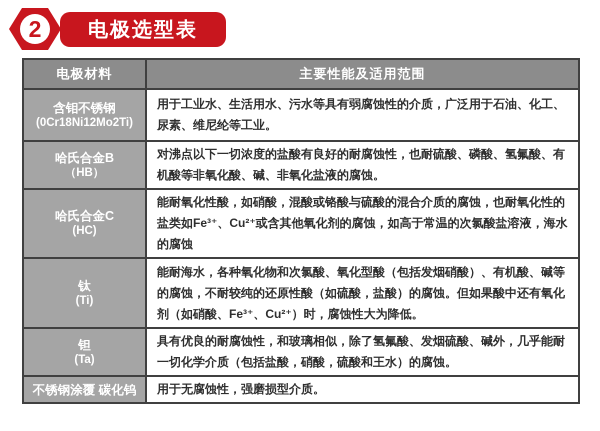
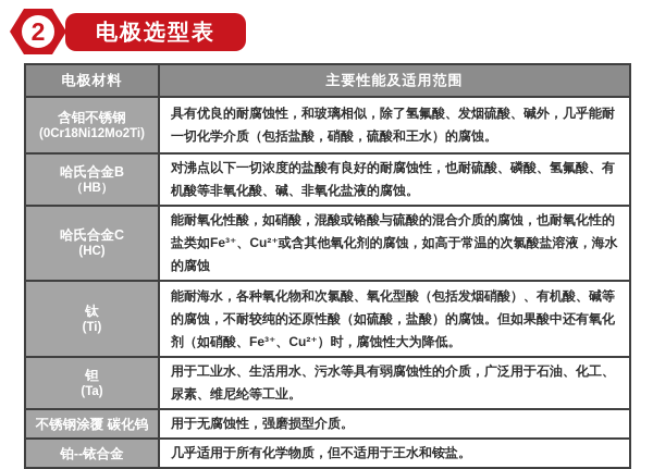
  2
  电极选型表
  电极材料	主要性能及适用范围
- 含钼不锈钢 (0Cr18Ni12Mo2Ti)	用于工业水、生活用水、污水等具有弱腐蚀性的介质，广泛用于石油、化工、尿素、维尼纶等工业。
+ 含钼不锈钢 (0Cr18Ni12Mo2Ti)	具有优良的耐腐蚀性，和玻璃相似，除了氢氟酸、发烟硫酸、碱外，几乎能耐一切化学介质（包括盐酸，硝酸，硫酸和王水）的腐蚀。
  哈氏合金B （HB）	对沸点以下一切浓度的盐酸有良好的耐腐蚀性，也耐硫酸、磷酸、氢氟酸、有机酸等非氧化酸、碱、非氧化盐液的腐蚀。
  哈氏合金C (HC)	能耐氧化性酸，如硝酸，混酸或铬酸与硫酸的混合介质的腐蚀，也耐氧化性的盐类如Fe³⁺、Cu²⁺或含其他氧化剂的腐蚀，如高于常温的次氯酸盐溶液，海水的腐蚀
  钛 (Ti)	能耐海水，各种氧化物和次氯酸、氧化型酸（包括发烟硝酸）、有机酸、碱等的腐蚀，不耐较纯的还原性酸（如硫酸，盐酸）的腐蚀。但如果酸中还有氧化剂（如硝酸、Fe³⁺、Cu²⁺）时，腐蚀性大为降低。
- 钽 (Ta)	具有优良的耐腐蚀性，和玻璃相似，除了氢氟酸、发烟硫酸、碱外，几乎能耐一切化学介质（包括盐酸，硝酸，硫酸和王水）的腐蚀。
+ 钽 (Ta)	用于工业水、生活用水、污水等具有弱腐蚀性的介质，广泛用于石油、化工、尿素、维尼纶等工业。
  不锈钢涂覆 碳化钨	用于无腐蚀性，强磨损型介质。
+ 铂--铱合金	几乎适用于所有化学物质，但不适用于王水和铵盐。
